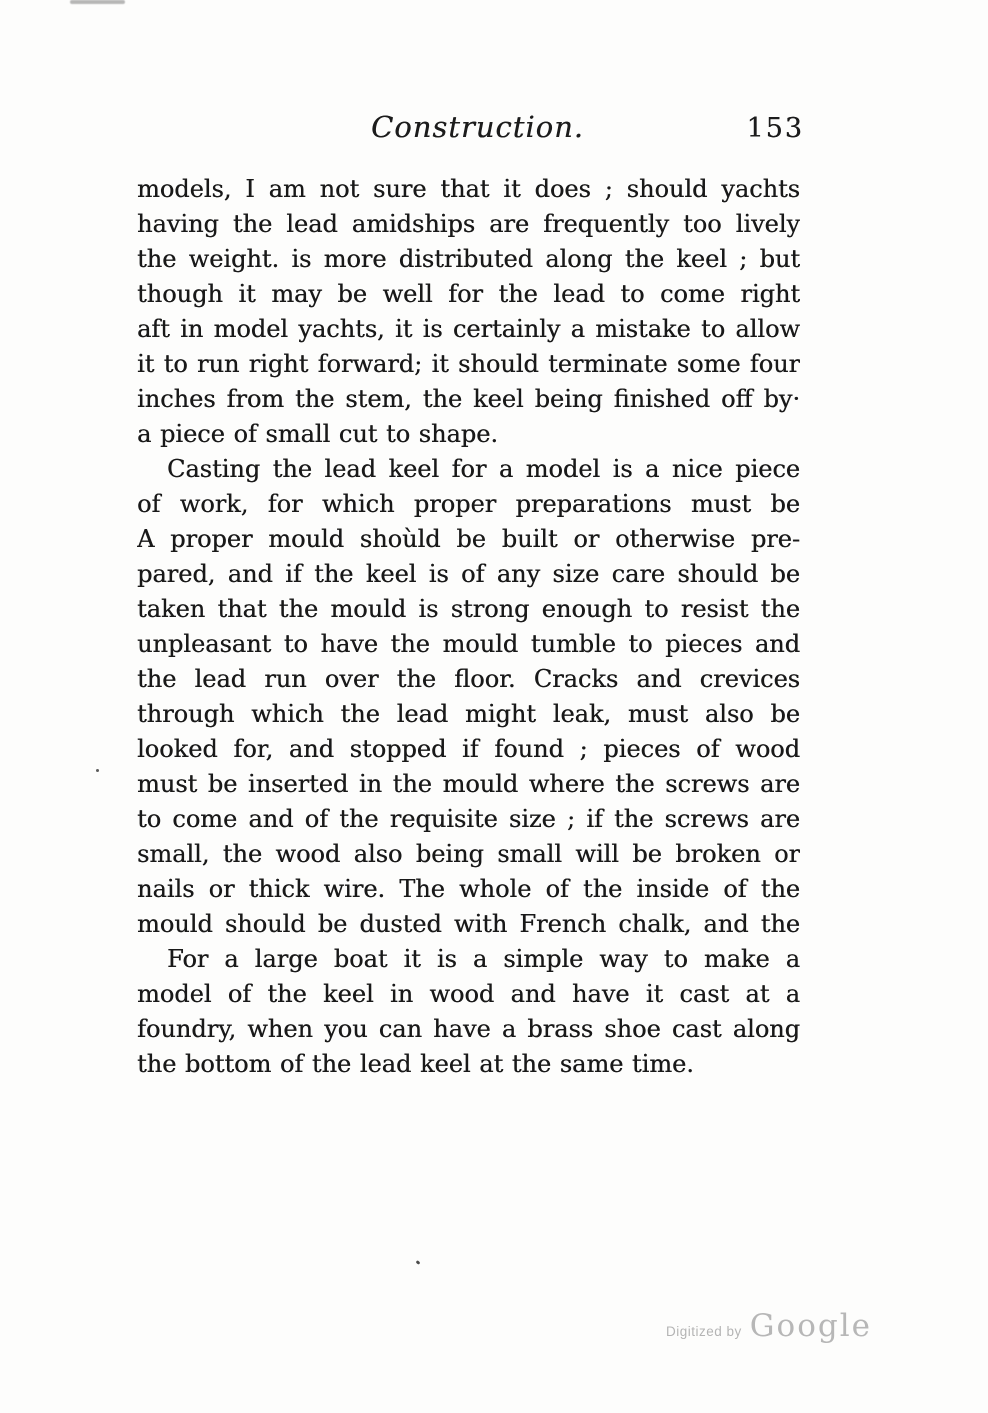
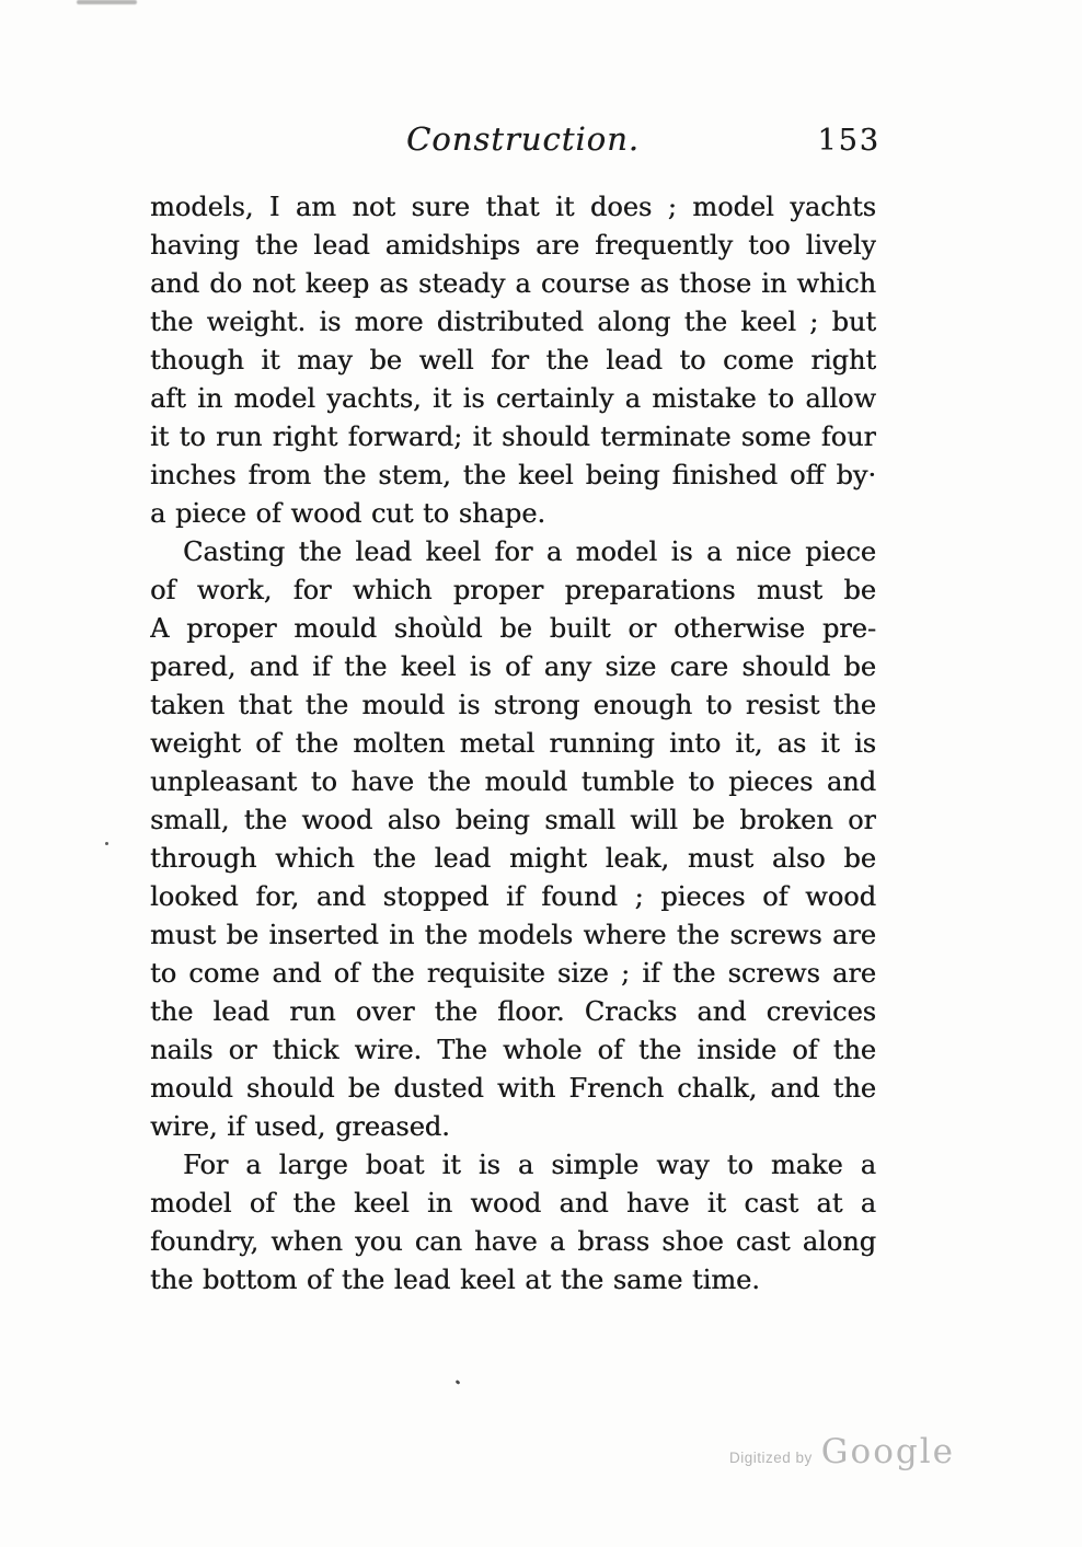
  Construction.
  153
- models, I am not sure that it does ; should yachts
+ models, I am not sure that it does ; model yachts
  having the lead amidships are frequently too lively
+ and do not keep as steady a course as those in which
  the weight. is more distributed along the keel ; but
  though it may be well for the lead to come right
  aft in model yachts, it is certainly a mistake to allow
  it to run right forward; it should terminate some four
  inches from the stem, the keel being finished off by·
- a piece of small cut to shape.
+ a piece of wood cut to shape.
  Casting the lead keel for a model is a nice piece
  of work, for which proper preparations must be
  A proper mould shoùld be built or otherwise pre-
  pared, and if the keel is of any size care should be
  taken that the mould is strong enough to resist the
+ weight of the molten metal running into it, as it is
  unpleasant to have the mould tumble to pieces and
- the lead run over the floor. Cracks and crevices
+ small, the wood also being small will be broken or
  through which the lead might leak, must also be
  looked for, and stopped if found ; pieces of wood
- must be inserted in the mould where the screws are
+ must be inserted in the models where the screws are
  to come and of the requisite size ; if the screws are
- small, the wood also being small will be broken or
+ the lead run over the floor. Cracks and crevices
  nails or thick wire. The whole of the inside of the
  mould should be dusted with French chalk, and the
+ wire, if used, greased.
  For a large boat it is a simple way to make a
  model of the keel in wood and have it cast at a
  foundry, when you can have a brass shoe cast along
  the bottom of the lead keel at the same time.
  Digitized by
  Google
